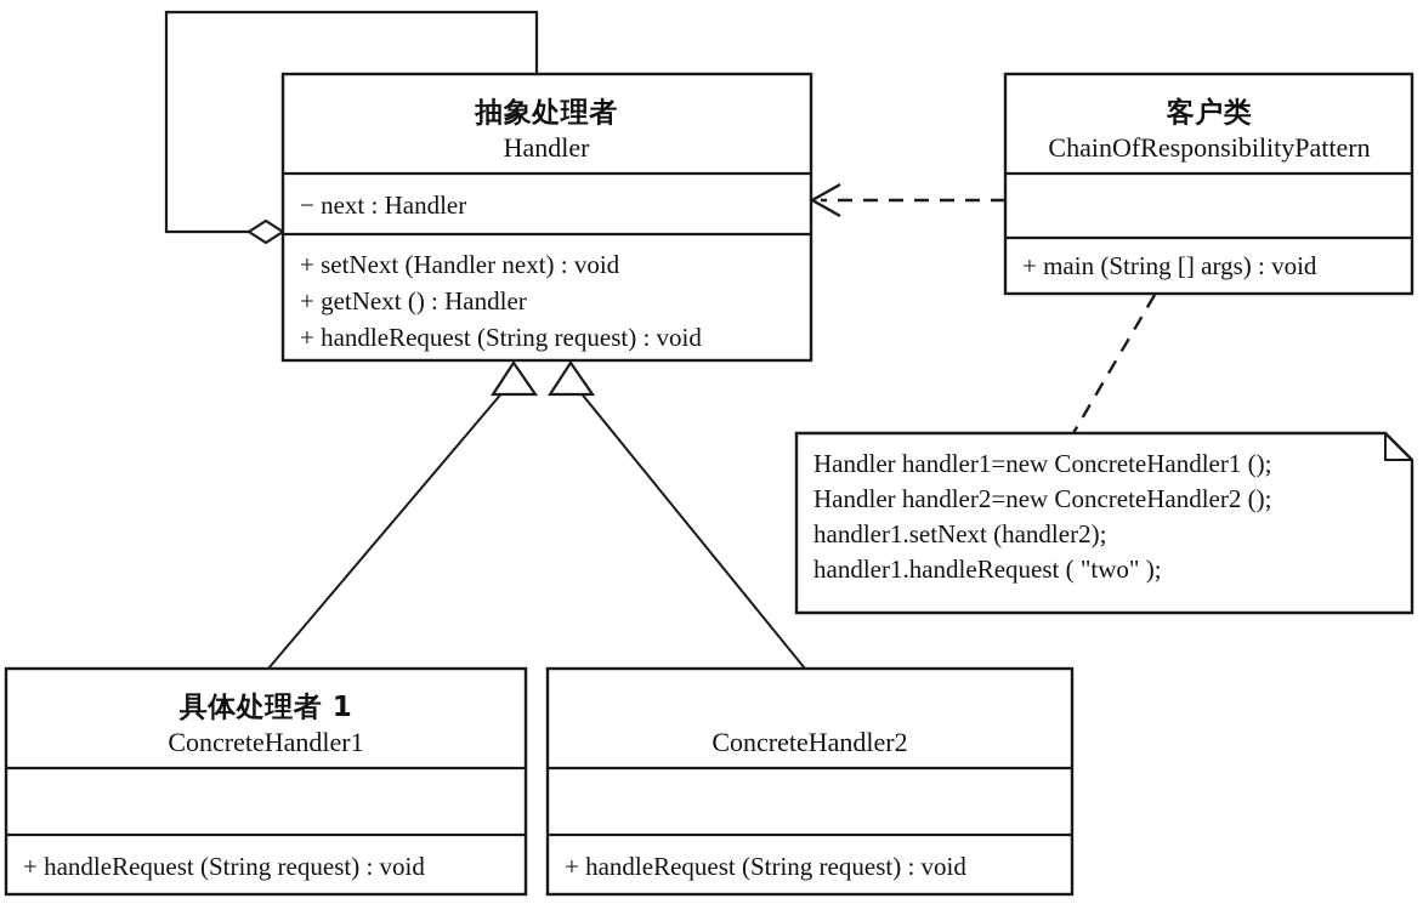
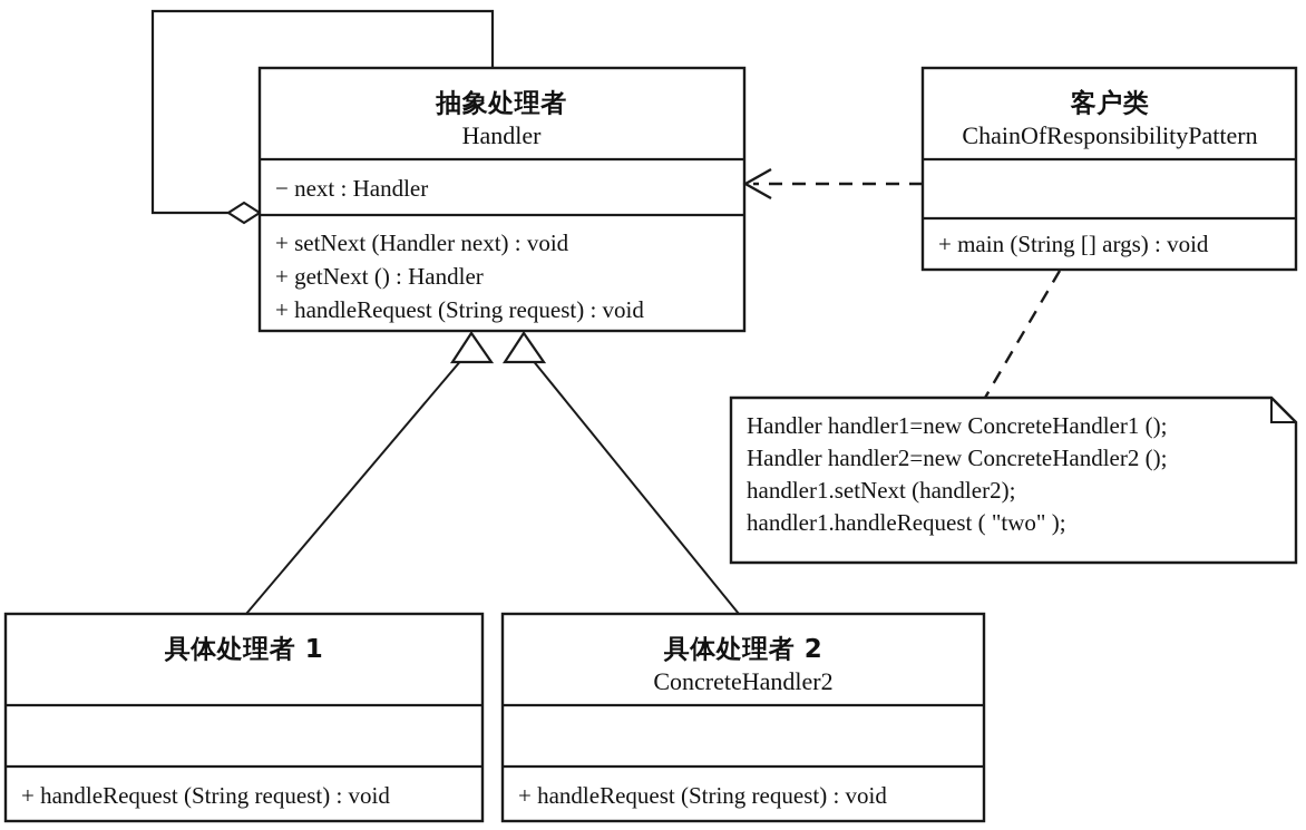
  抽象处理者
  Handler
  − next : Handler
  + setNext (Handler next) : void
  + getNext () : Handler
  + handleRequest (String request) : void
  客户类
  ChainOfResponsibilityPattern
  + main (String [] args) : void
  Handler handler1=new ConcreteHandler1 ();
  Handler handler2=new ConcreteHandler2 ();
  handler1.setNext (handler2);
  handler1.handleRequest ( "two" );
  具体处理者 1
- ConcreteHandler1
  + handleRequest (String request) : void
+ 具体处理者 2
  ConcreteHandler2
  + handleRequest (String request) : void
